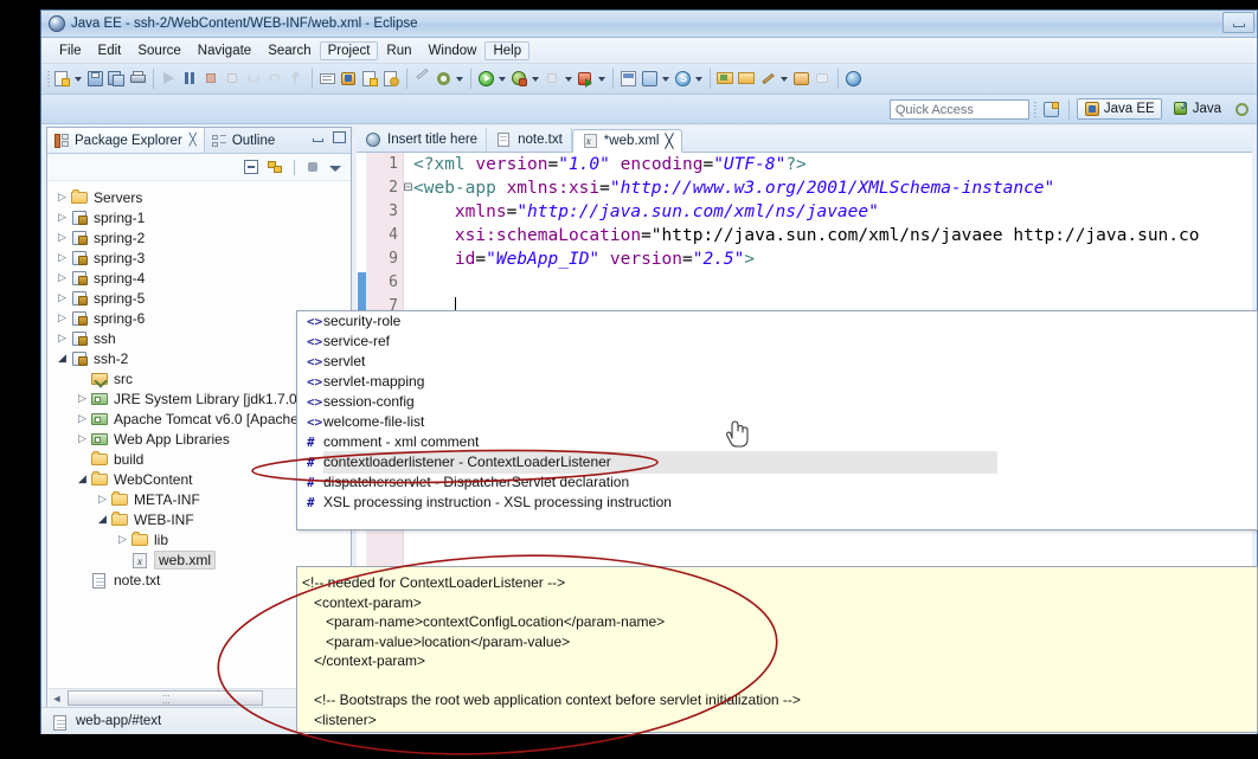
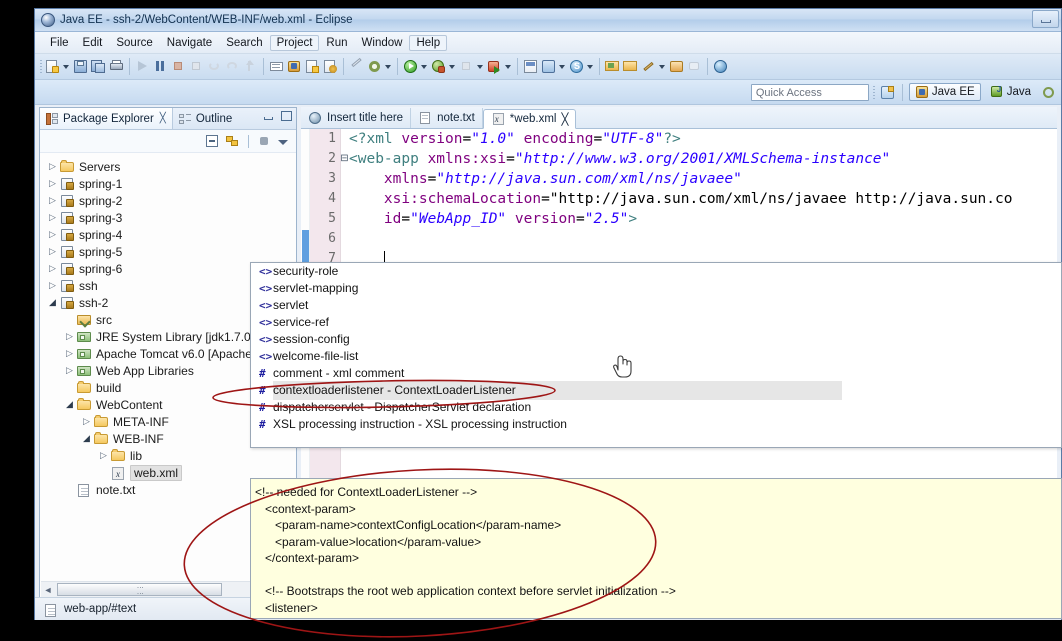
  Java EE - ssh-2/WebContent/WEB-INF/web.xml - Eclipse
  File
  Edit
  Source
  Navigate
  Search
  Project
  Run
  Window
  Help
  S
  Quick Access
  Java EE
  J
  Java
  Package Explorer
  ╳
  Outline
  ▷
  Servers
  ▷
  spring-1
  ▷
  spring-2
  ▷
  spring-3
  ▷
  spring-4
  ▷
  spring-5
  ▷
  spring-6
  ▷
  ssh
  ◢
  ssh-2
  src
  ▷
  JRE System Library [jdk1.7.0
  ▷
  Apache Tomcat v6.0 [Apache
  ▷
  Web App Libraries
  build
  ◢
  WebContent
  ▷
  META-INF
  ◢
  WEB-INF
  ▷
  lib
  x
  web.xml
  note.txt
  ◄
  Insert title here
  note.txt
  x
  *web.xml
  ╳
  1
  2
  3
  4
- 9
+ 5
  6
  7
  ⊟
  <?xml version="1.0" encoding="UTF-8"?>
  <web-app xmlns:xsi="http://www.w3.org/2001/XMLSchema-instance"
  xmlns="http://java.sun.com/xml/ns/javaee"
  xsi:schemaLocation="http://java.sun.com/xml/ns/javaee http://java.sun.co
  id="WebApp_ID" version="2.5">
  web-app/#text
  <>
  security-role
  <>
- service-ref
+ servlet-mapping
  <>
  servlet
  <>
- servlet-mapping
+ service-ref
  <>
  session-config
  <>
  welcome-file-list
  #
  comment - xml comment
  #
  contextloaderlistener - ContextLoaderListener
  #
  #
  XSL processing instruction - XSL processing instruction
  <!--eeded for ContextLoaderListener -->
  <context-param>
  <param-name>contextConfigLocation</param-name>
  <param-value>location</param-value>
  </context-param>
  <!-- Bootstraps the root web application context before servlet initialization -->
  <listener>
